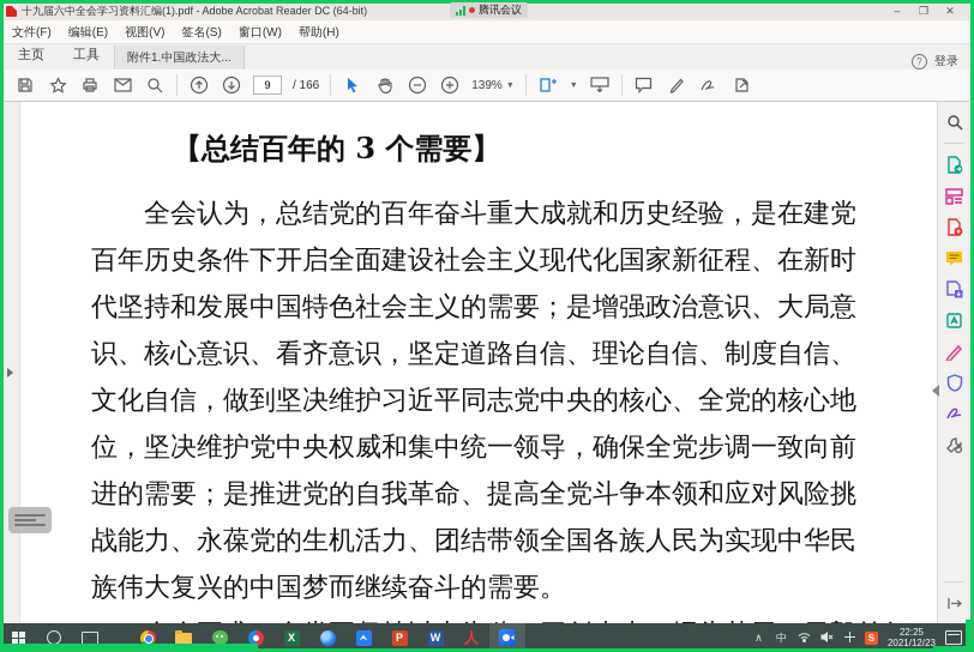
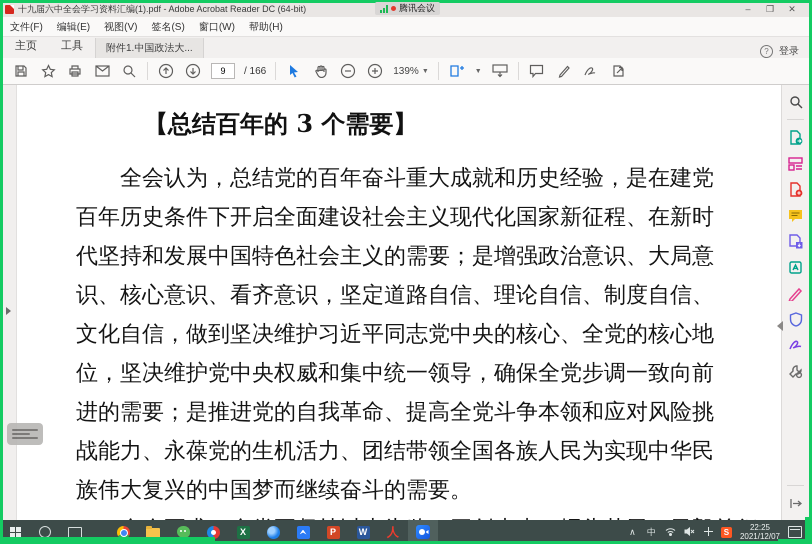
  十九届六中全会学习资料汇编(1).pdf - Adobe Acrobat Reader DC (64-bit)
  –
  ❐
  ✕
  腾讯会议
  文件(F)
  编辑(E)
  视图(V)
  签名(S)
  窗口(W)
  帮助(H)
  主页
  工具
  附件1.中国政法大...
  ?
  登录
  9
  / 166
  139%
  【总结百年的 3 个需要】
  全会认为，总结党的百年奋斗重大成就和历史经验，是在建党
  百年历史条件下开启全面建设社会主义现代化国家新征程、在新时
  代坚持和发展中国特色社会主义的需要；是增强政治意识、大局意
  识、核心意识、看齐意识，坚定道路自信、理论自信、制度自信、
  文化自信，做到坚决维护习近平同志党中央的核心、全党的核心地
  位，坚决维护党中央权威和集中统一领导，确保全党步调一致向前
  进的需要；是推进党的自我革命、提高全党斗争本领和应对风险挑
  战能力、永葆党的生机活力、团结带领全国各族人民为实现中华民
  族伟大复兴的中国梦而继续奋斗的需要。
  X
  P
  W
  人
  ∧
  中
  S
  22:25
- 2021/12/23
+ 2021/12/07
